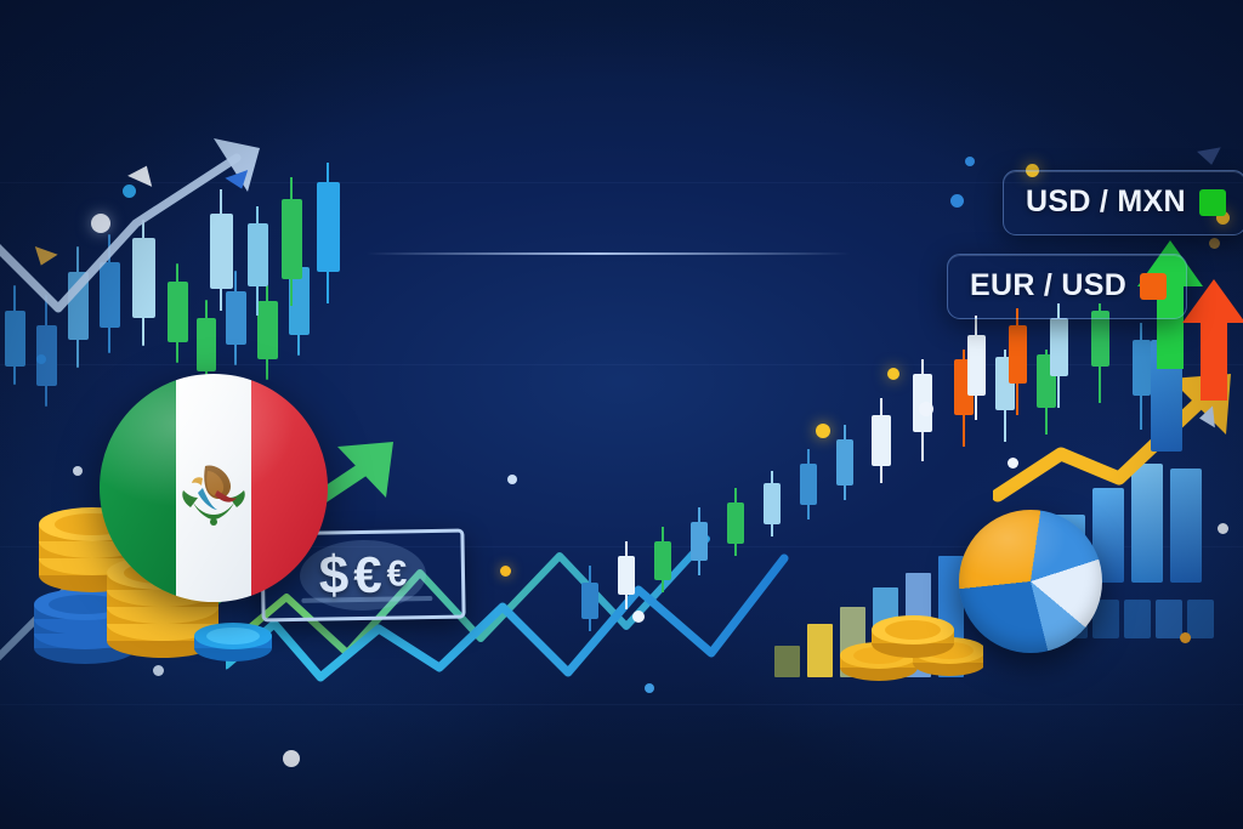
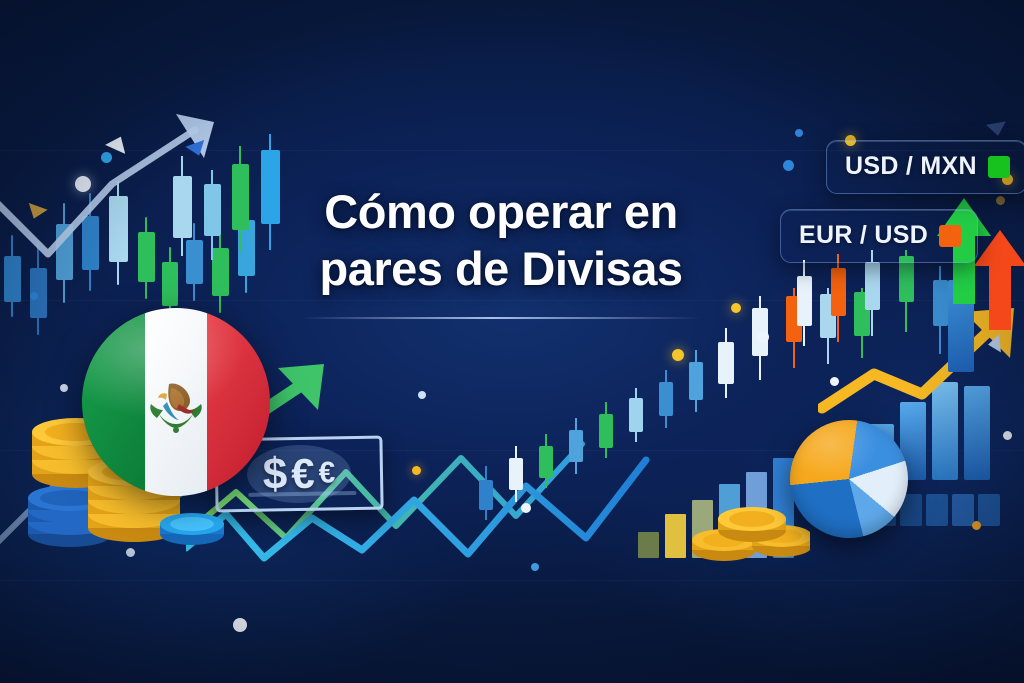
  $
  €
  €
  USD / MXN
  EUR / USD
+ Cómo operar en
+ pares de Divisas
